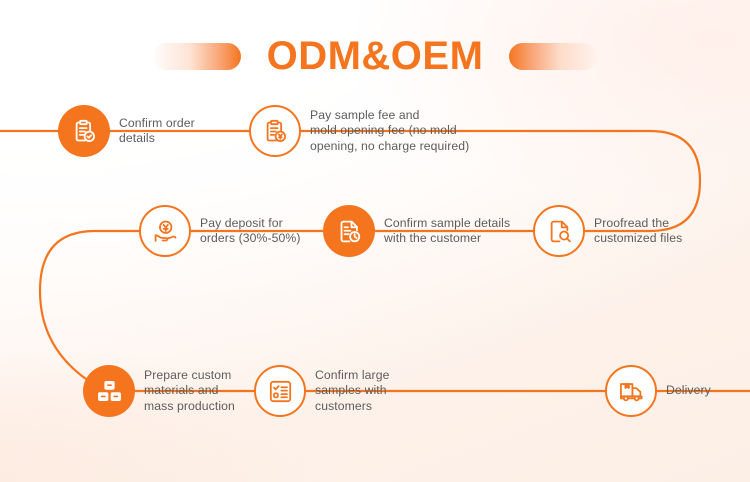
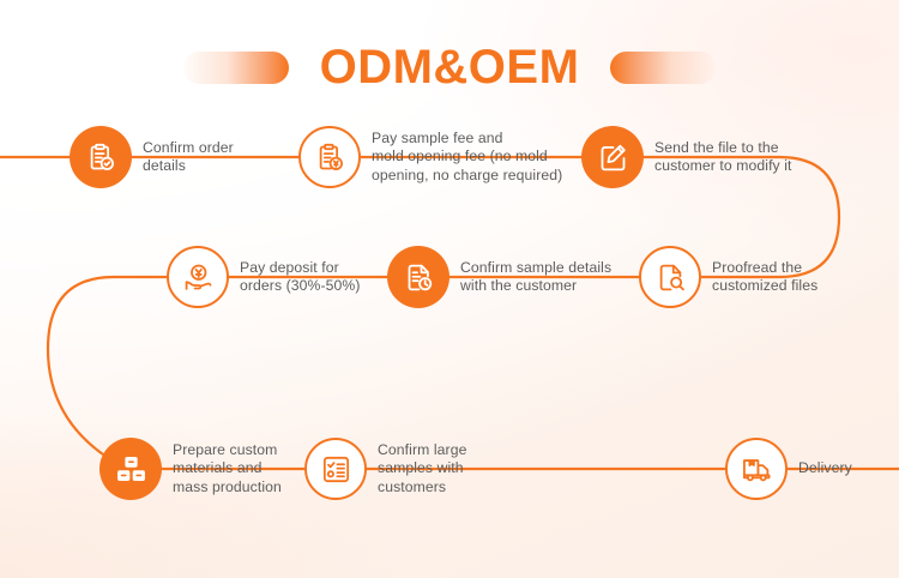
  ODM&OEM
  Confirm order
  details
  Pay sample fee and
  mold opening fee (no mold
  opening, no charge required)
+ Send the file to the
+ customer to modify it
  Proofread the
  customized files
  Confirm sample details
  with the customer
  Pay deposit for
  orders (30%-50%)
  Prepare custom
  materials and
  mass production
  Confirm large
  samples with
  customers
  Delivery
